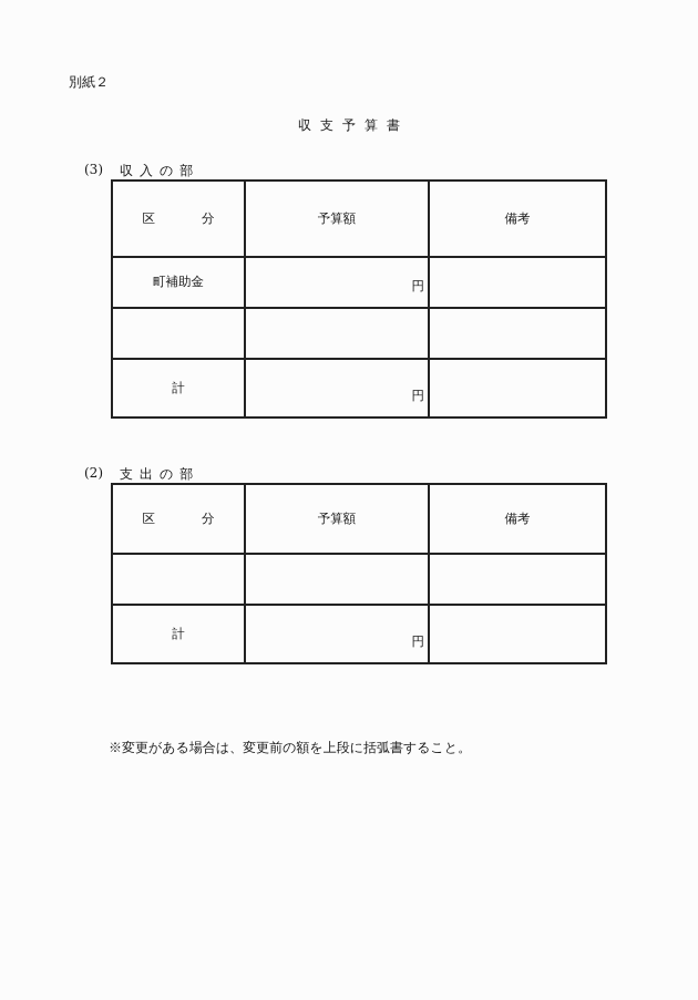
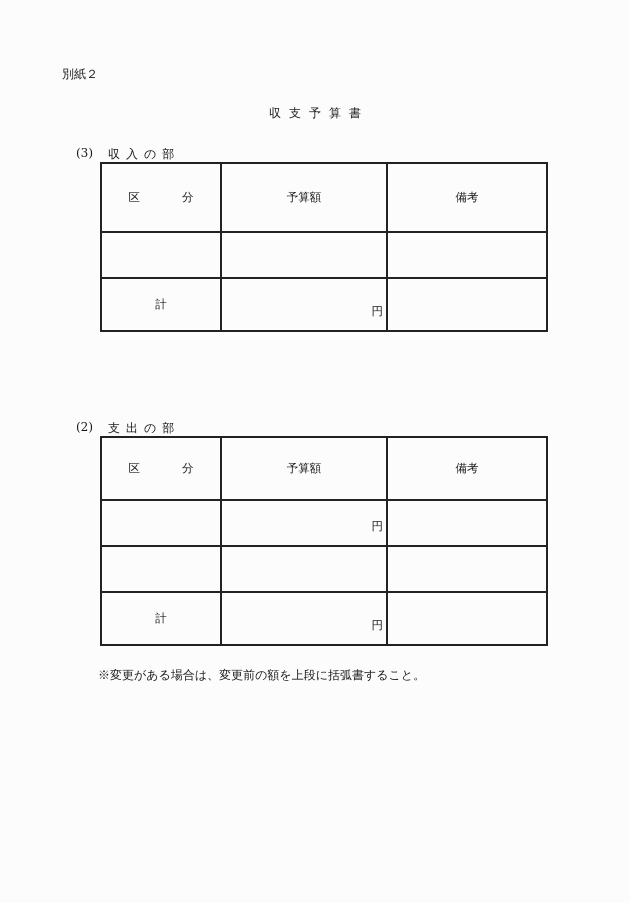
  別紙２
  収支予算書
  (3)
  収入の部
  区 分	予算額	備考
- 町補助金	円
  計	円
  (2)
  支出の部
  区 分	予算額	備考
+ 	円
  計	円
  ※変更がある場合は、変更前の額を上段に括弧書すること。
